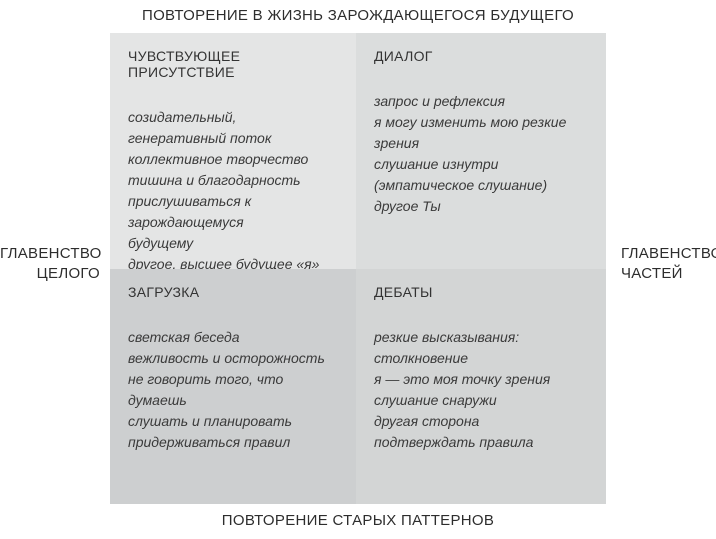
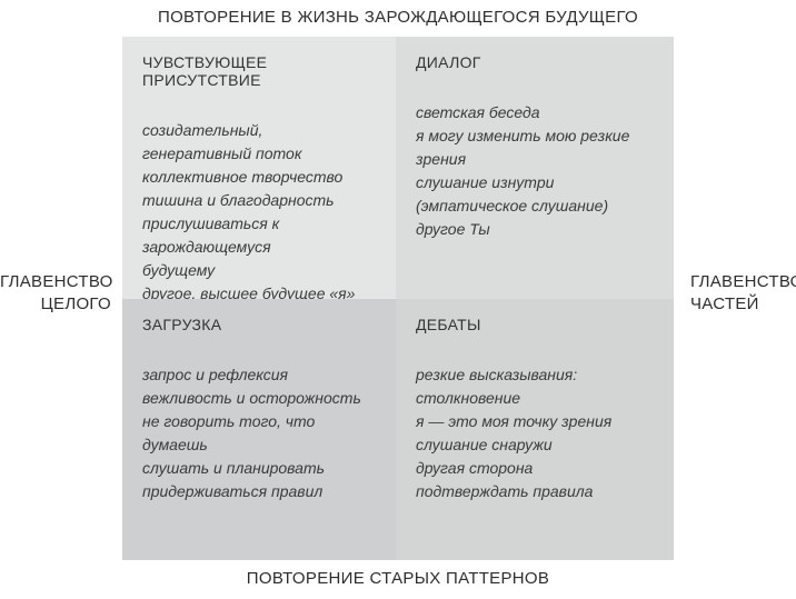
  ПОВТОРЕНИЕ В ЖИЗНЬ ЗАРОЖДАЮЩЕГОСЯ БУДУЩЕГО
  ГЛАВЕНСТВО
  ЦЕЛОГО
  ЧУВСТВУЮЩЕЕ ПРИСУТСТВИЕ
  созидательный, генеративный поток
  коллективное творчество
  тишина и благодарность
  прислушиваться к зарождающемуся
  будущему
  другое, высшее будущее «я»
  ДИАЛОГ
- запрос и рефлексия
+ светская беседа
  я могу изменить мою резкие зрения
  слушание изнутри
  (эмпатическое слушание)
  другое Ты
  ЗАГРУЗКА
- светская беседа
+ запрос и рефлексия
  вежливость и осторожность
  не говорить того, что думаешь
  слушать и планировать
  придерживаться правил
  ДЕБАТЫ
  резкие высказывания: столкновение
  я — это моя точку зрения
  слушание снаружи
  другая сторона
  подтверждать правила
  ГЛАВЕНСТВ
  ЧАСТЕЙ
  ПОВТОРЕНИЕ СТАРЫХ ПАТТЕРНОВ
